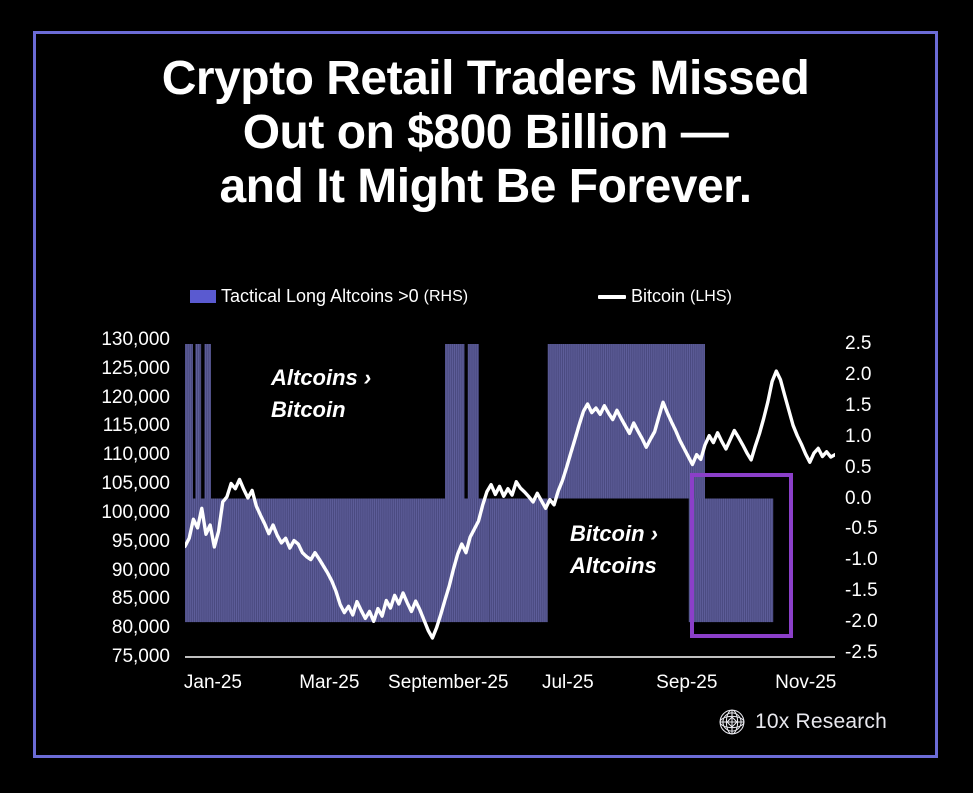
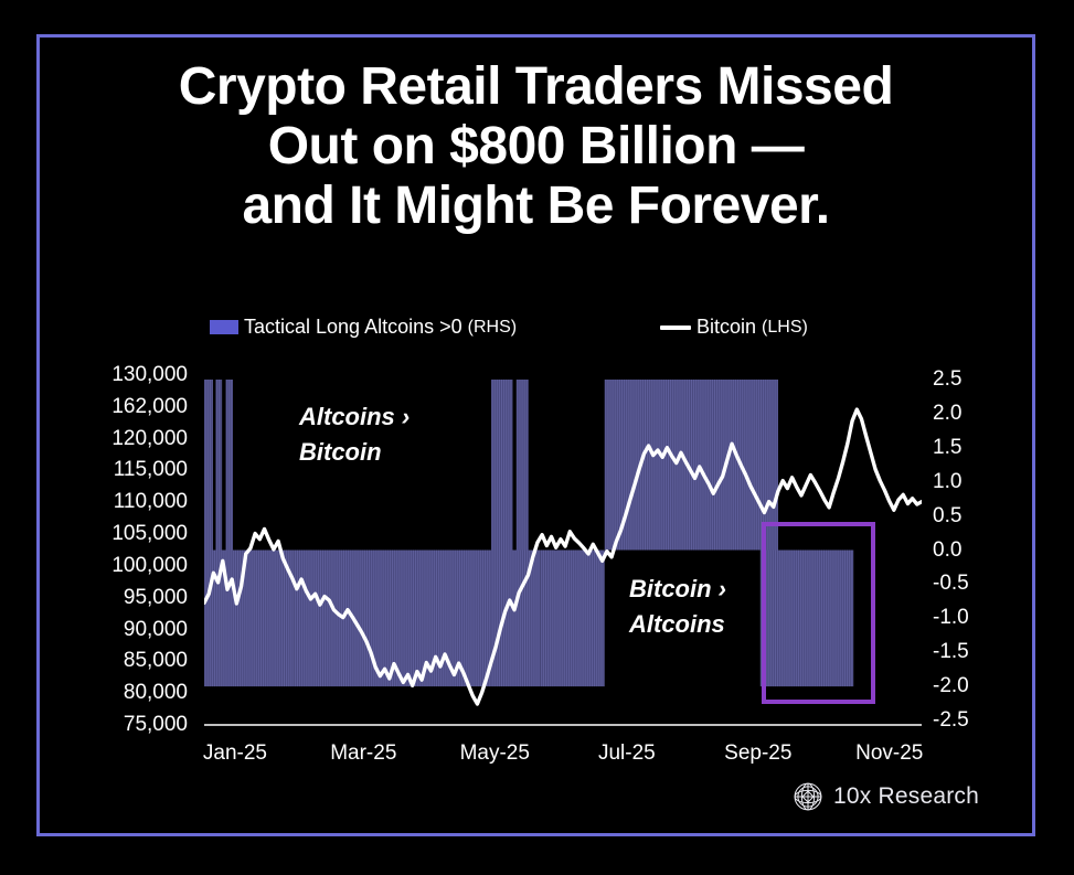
  Crypto Retail Traders Missed
  Out on $800 Billion —
  and It Might Be Forever.
  Tactical Long Altcoins >0
  (RHS)
  Bitcoin
  (LHS)
  130,000
- 125,000
+ 162,000
  120,000
  115,000
  110,000
  105,000
  100,000
  95,000
  90,000
  85,000
  80,000
  75,000
  2.5
  2.0
  1.5
  1.0
  0.5
  0.0
  -0.5
  -1.0
  -1.5
  -2.0
  -2.5
  Jan-25
  Mar-25
- September-25
+ May-25
  Jul-25
  Sep-25
  Nov-25
  Altcoins ›
  Bitcoin
  Bitcoin ›
  Altcoins
  10x Research
